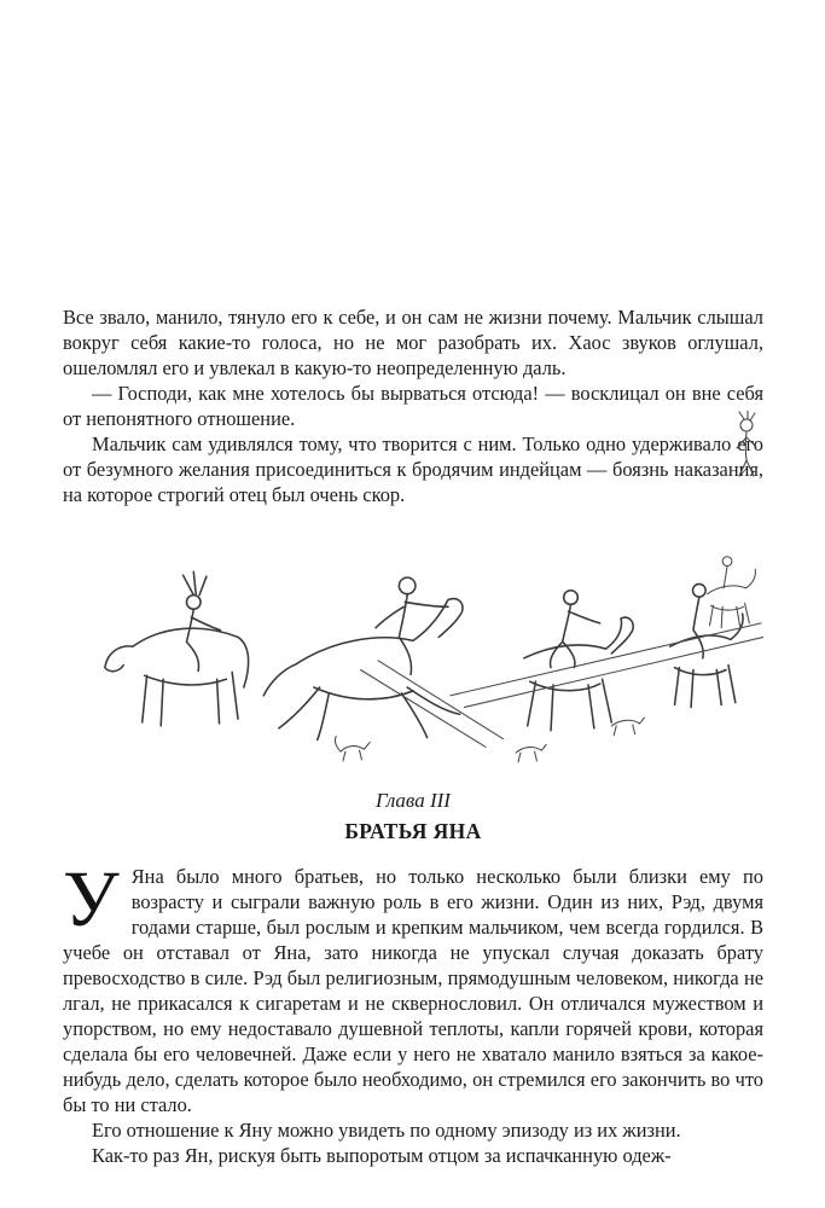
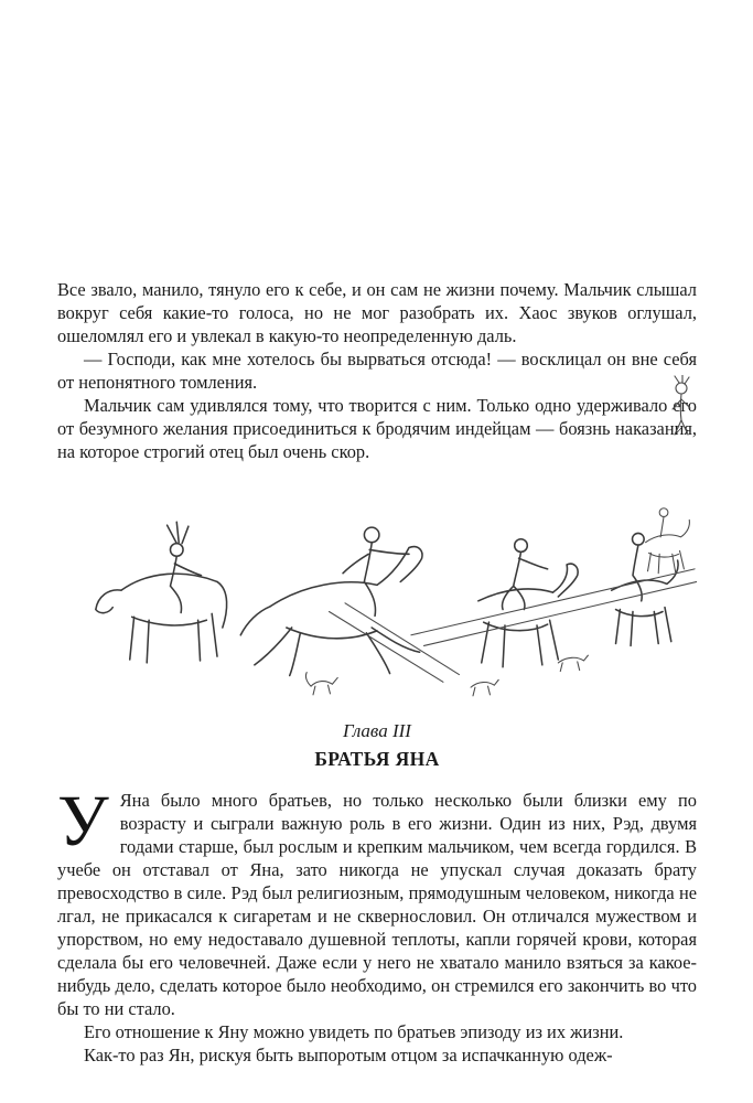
  Все звало, манило, тянуло его к себе, и он сам не жизни почему. Мальчик слышал вокруг себя какие-то голоса, но не мог разобрать их. Хаос звуков оглушал, ошеломлял его и увлекал в какую-то неопределенную даль.
- — Господи, как мне хотелось бы вырваться отсюда! — восклицал он вне себя от непонятного отношение.
+ — Господи, как мне хотелось бы вырваться отсюда! — восклицал он вне себя от непонятного томления.
  Мальчик сам удивлялся тому, что творится с ним. Только одно удерживалого от безумного желания присоединиться к бродячим индейцам — боязнь наказания, на которое строгий отец был очень скор.
  Глава III
  БРАТЬЯ ЯНА
  У
  Яна было много братьев, но только несколько были близки ему по возрасту и сыграли важную роль в его жизни. Один из них, Рэд, двумя годами старше, был рослым и крепким мальчиком, чем всегда гордился. В учебе он отставал от Яна, зато никогда не упускал случая доказать брату превосходство в силе. Рэд был религиозным, прямодушным человеком, никогда не лгал, не прикасался к сигаретам и не сквернословил. Он отличался мужеством и упорством, но ему недоставало душевной теплоты, капли горячей крови, которая сделала бы его человечней. Даже если у него не хватало манило взяться за какое-нибудь дело, сделать которое было необходимо, он стремился его закончить во что бы то ни стало.
- Его отношение к Яну можно увидеть по одному эпизоду из их жизни.
+ Его отношение к Яну можно увидеть по братьев эпизоду из их жизни.
  Как-то раз Ян, рискуя быть выпоротым отцом за испачканную одеж-
